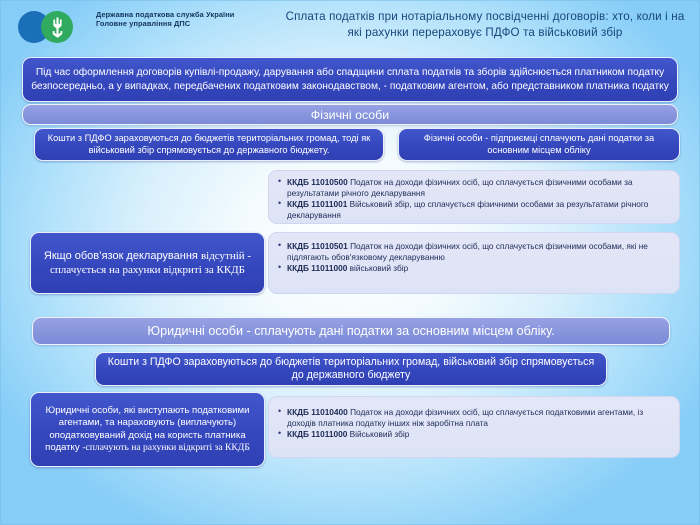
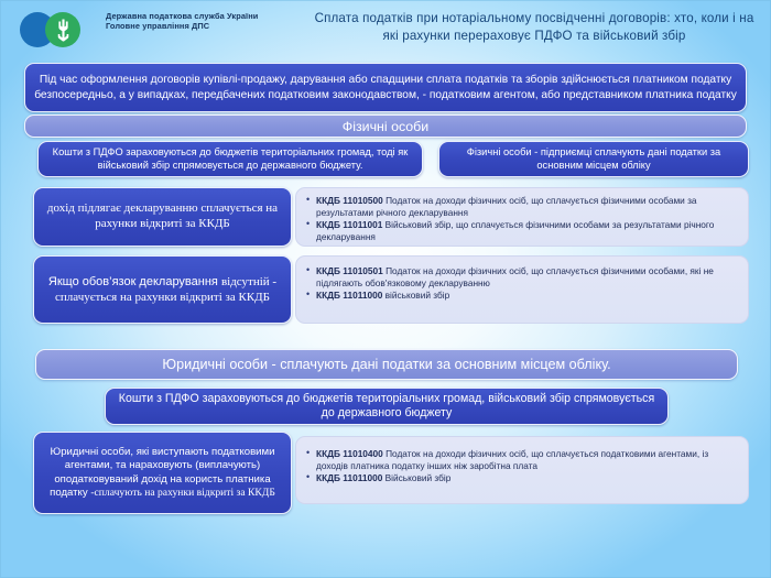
  Державна податкова служба України
  Головне управління ДПС
  Сплата податків при нотаріальному посвідченні договорів: хто, коли і на які рахунки перераховує ПДФО та військовий збір
  Під час оформлення договорів купівлі-продажу, дарування або спадщини сплата податків та зборів здійснюється платником податку безпосередньо, а у випадках, передбачених податковим законодавством, - податковим агентом, або представником платника податку
  Фізичні особи
  Кошти з ПДФО зараховуються до бюджетів територіальних громад, тоді як військовий збір спрямовується до державного бюджету.
  Фізичні особи - підприємці сплачують дані податки за основним місцем обліку
+ дохід підлягає декларуванню сплачується на рахунки відкриті за ККДБ
  ККДБ 11010500 Податок на доходи фізичних осіб, що сплачується фізичними особами за результатами річного декларування
  ККДБ 11011001 Військовий збір, що сплачується фізичними особами за результатами річного декларування
  Якщо обов’язок декларування відсутній - сплачується на рахунки відкриті за ККДБ
  ККДБ 11010501 Податок на доходи фізичних осіб, що сплачується фізичними особами, які не підлягають обов'язковому декларуванню
  ККДБ 11011000 військовий збір
  Юридичні особи - сплачують дані податки за основним місцем обліку.
  Кошти з ПДФО зараховуються до бюджетів територіальних громад, військовий збір спрямовується до державного бюджету
  Юридичні особи, які виступають податковими агентами, та нараховують (виплачують) оподатковуваний дохід на користь платника податку -сплачують на рахунки відкриті за ККДБ
  ККДБ 11010400 Податок на доходи фізичних осіб, що сплачується податковими агентами, із доходів платника податку інших ніж заробітна плата
  ККДБ 11011000 Військовий збір
